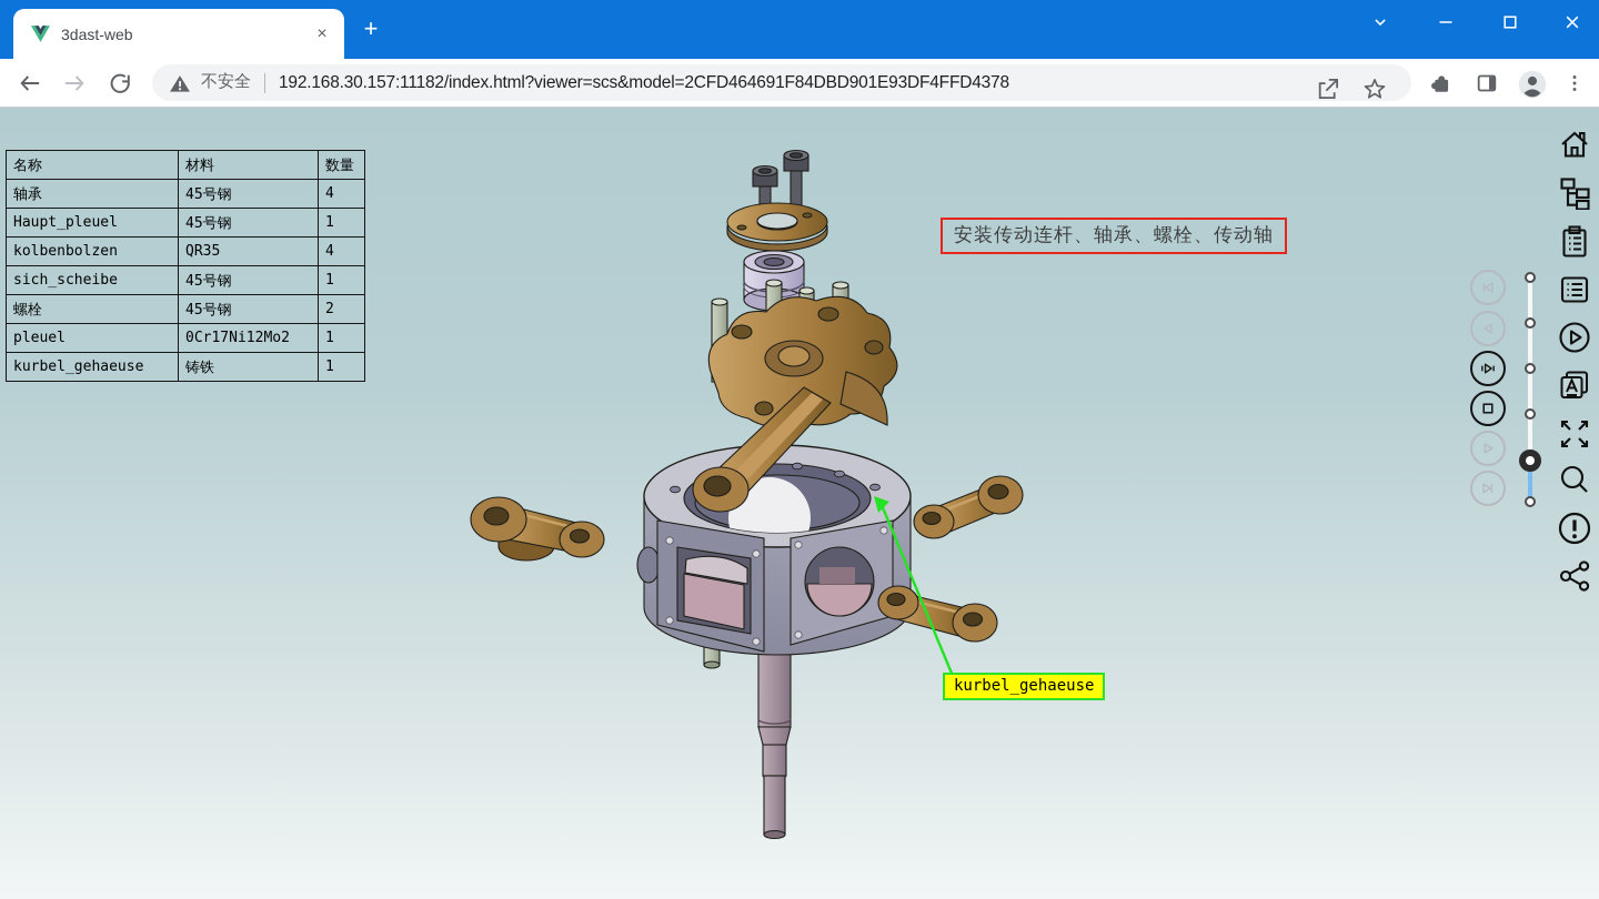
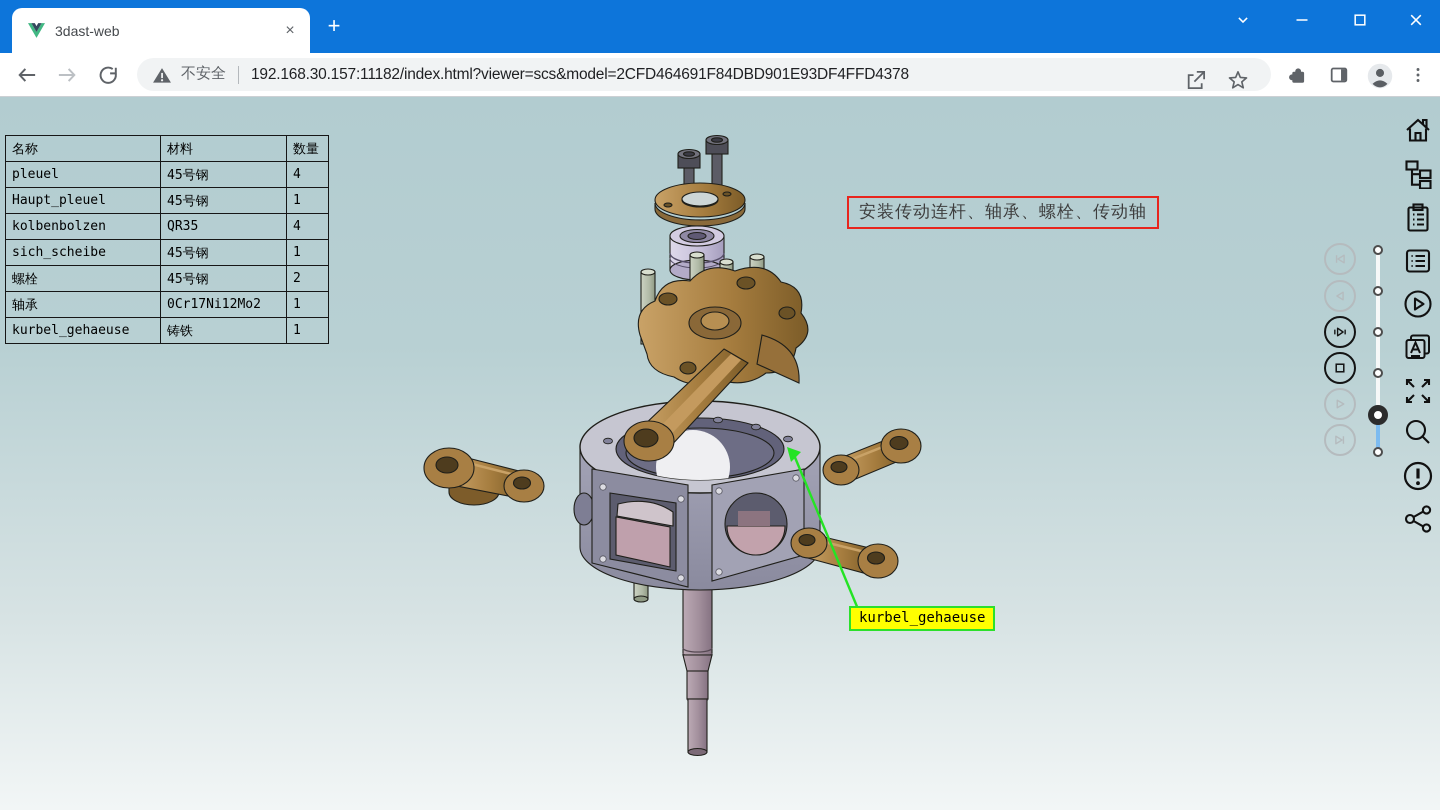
  3dast-web
  ×
  +
  不安全
  192.168.30.157:11182/index.html?viewer=scs&model=2CFD464691F84DBD901E93DF4FFD4378
  名称	材料	数量
- 轴承	45号钢	4
+ pleuel	45号钢	4
  Haupt_pleuel	45号钢	1
  kolbenbolzen	QR35	4
  sich_scheibe	45号钢	1
  螺栓	45号钢	2
- pleuel	0Cr17Ni12Mo2	1
+ 轴承	0Cr17Ni12Mo2	1
  kurbel_gehaeuse	铸铁	1
  安装传动连杆、轴承、螺栓、传动轴
  kurbel_gehaeuse
